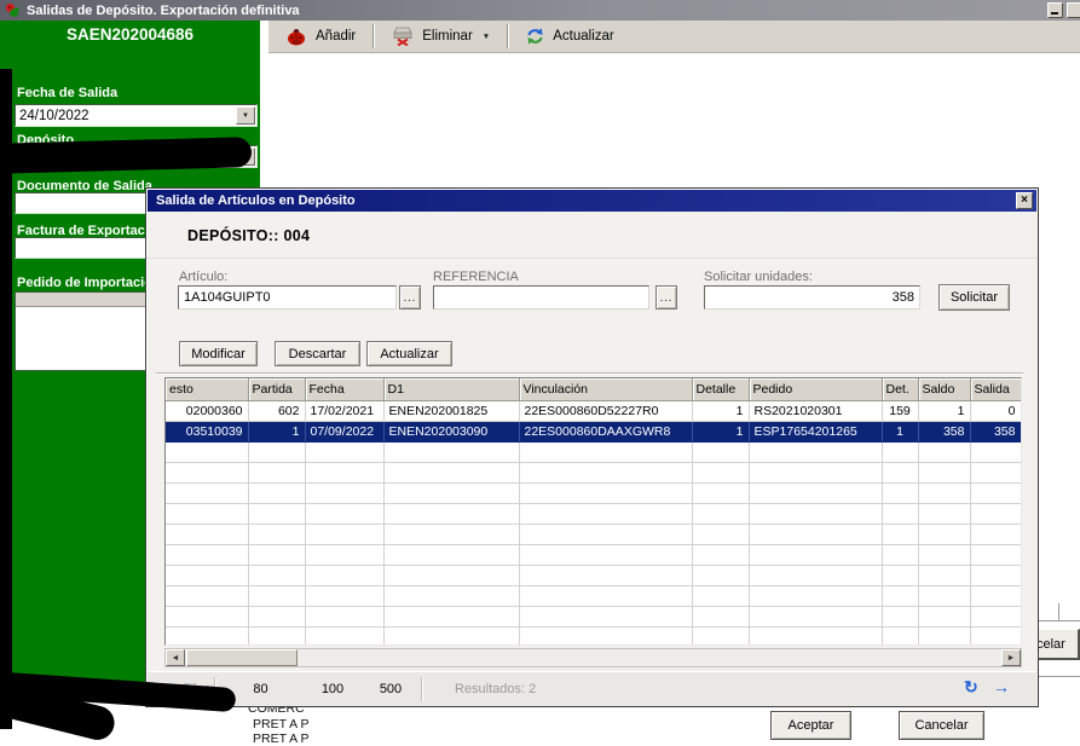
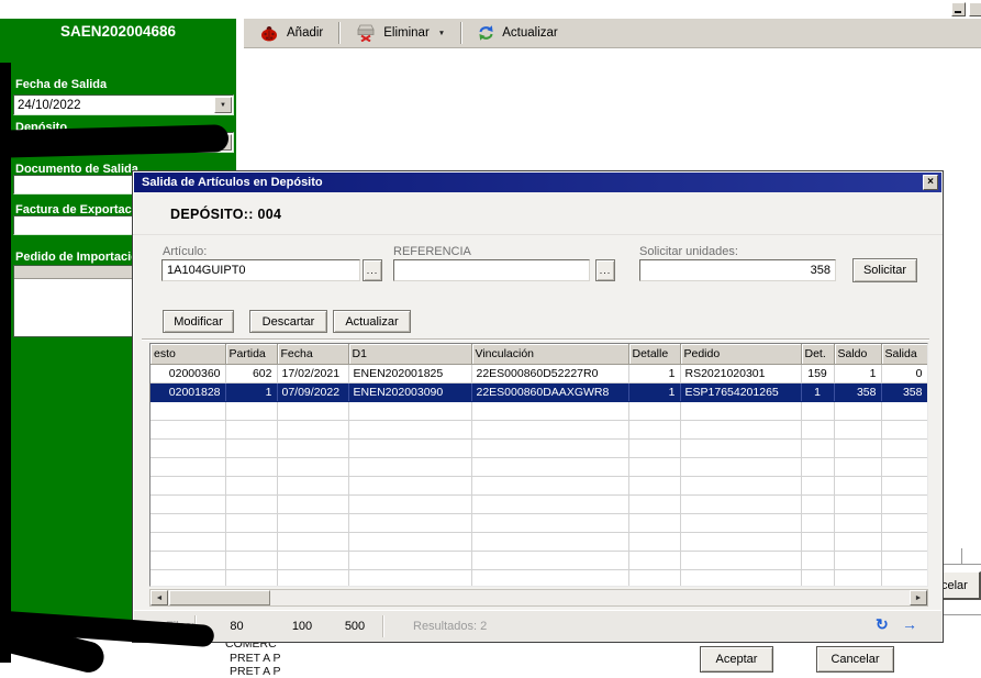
- Salidas de Depósito. Exportación definitiva
  SAEN202004686
  Fecha de Salida
  24/10/2022
  Depósito
  Documento de Salida
  Factura de Exportac
  Pedido de Importaci
  Añadir
  Eliminar
  Actualizar
  COMERC
  PRET A P
  PRET A P
  celar
  Salida de Artículos en Depósito
  ×
  DEPÓSITO:: 004
  Artículo:
  1A104GUIPT0
  ...
  REFERENCIA
  ...
  Solicitar unidades:
  358
  Solicitar
  Modificar
  Descartar
  Actualizar
  esto	Partida	Fecha	D1	Vinculación	Detalle	Pedido	Det.	Saldo	Salida
  02000360	602	17/02/2021	ENEN202001825	22ES000860D52227R0	1	RS2021020301	159	1	0
- 03510039	1	07/09/2022	ENEN202003090	22ES000860DAAXGWR8	1	ESP17654201265	1	358	358
+ 02001828	1	07/09/2022	ENEN202003090	22ES000860DAAXGWR8	1	ESP17654201265	1	358	358
  80
  100
  500
  Resultados: 2
  ↻
  →
  Aceptar
  Cancelar
